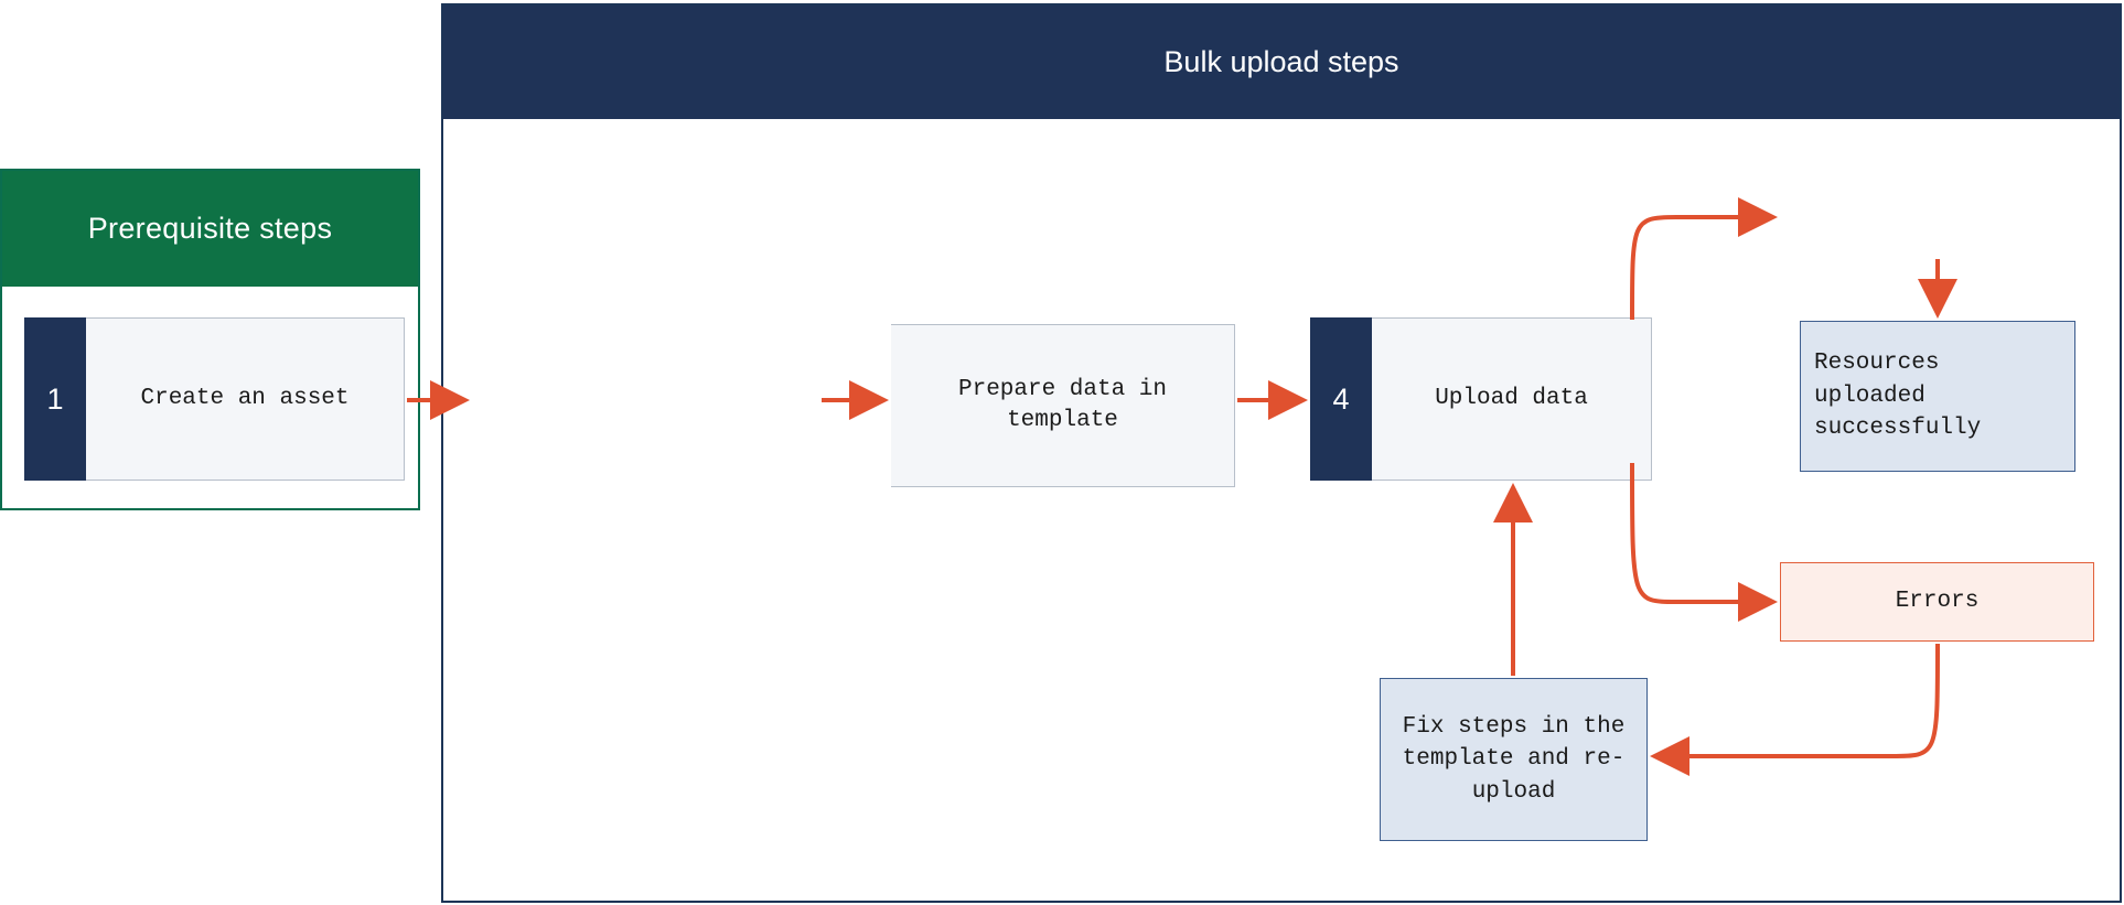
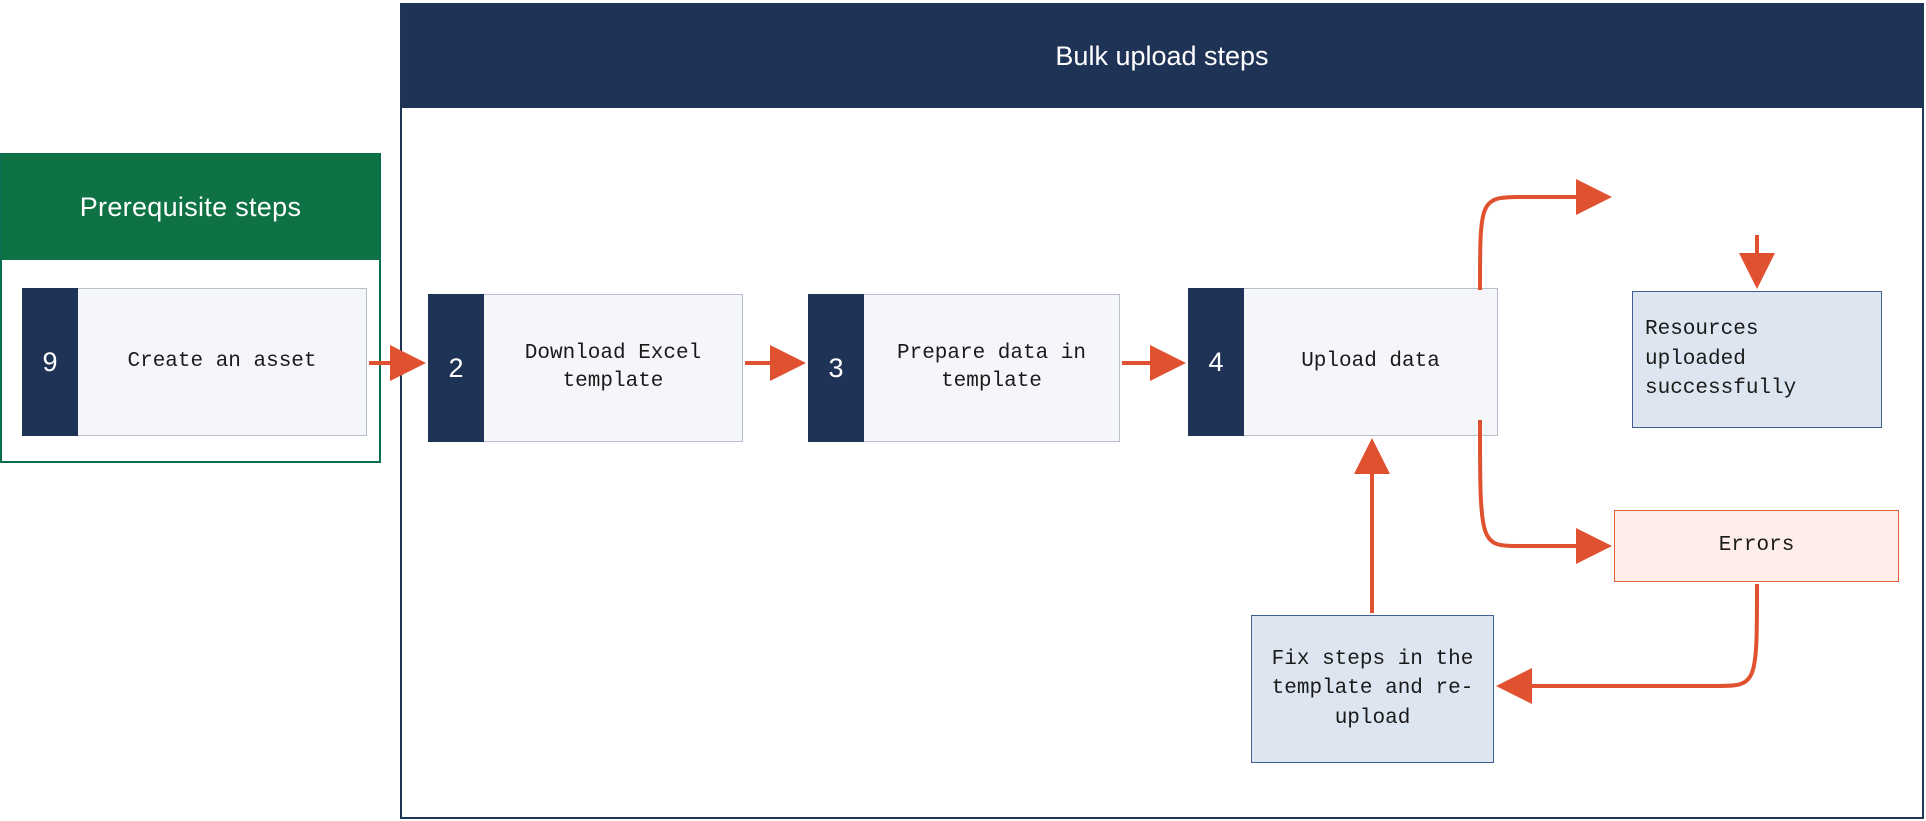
  Prerequisite steps
  Bulk upload steps
- 1
+ 9
  Create an asset
+ 2
+ Download Excel template
+ 3
  Prepare data in template
  4
  Upload data
  Resources uploaded successfully
  Errors
  Fix steps in the template and re-upload
